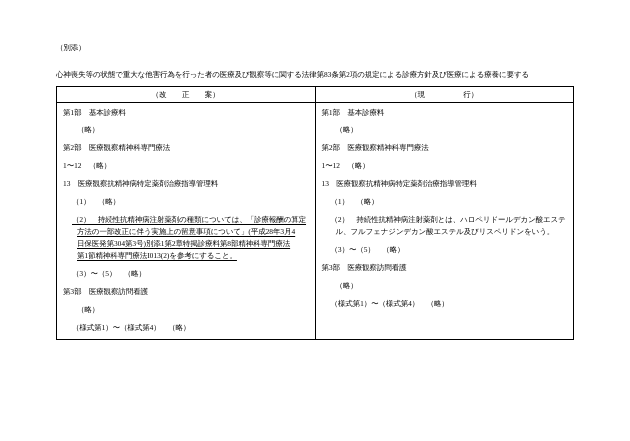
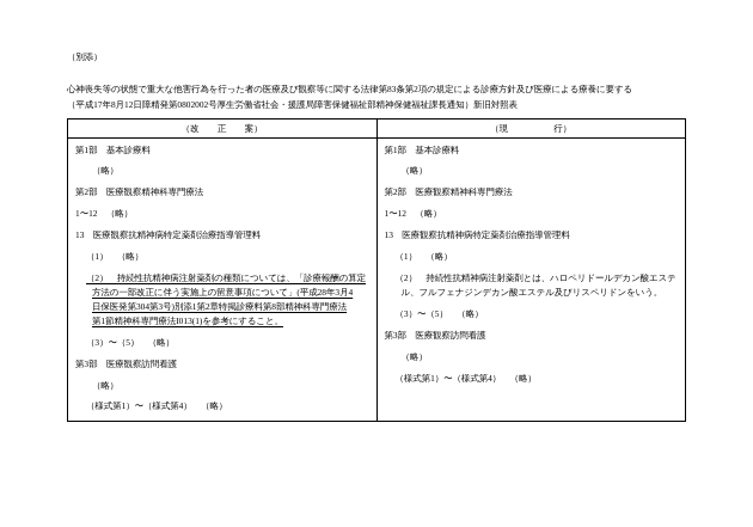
  （別添）
  心神喪失等の状態で重大な他害行為を行った者の医療及び観察等に関する法律第83条第2項の規定による診療方針及び医療による療養に要する
+ （平成17年8月12日障精発第0802002号厚生労働省社会・援護局障害保健福祉部精神保健福祉課長通知）新旧対照表
  （改 正 案）	（現 行）
- 第1部 基本診療料（略）第2部 医療観察精神科専門療法1〜12 （略）13 医療観察抗精神病特定薬剤治療指導管理料（1） （略）（2） 持続性抗精神病注射薬剤の種類については、「診療報酬の算定方法の一部改正に伴う実施上の留意事項について」(平成28年3月4日保医発第304第3号)別添1第2章特掲診療料第8部精神科専門療法第1節精神科専門療法I013(2)を参考にすること。（3）〜（5） （略）第3部 医療観察訪問看護（略）（様式第1）〜（様式第4） （略）	第1部 基本診療料（略）第2部 医療観察精神科専門療法1〜12 （略）13 医療観察抗精神病特定薬剤治療指導管理料（1） （略）（2） 持続性抗精神病注射薬剤とは、ハロペリドールデカン酸エステル、フルフェナジンデカン酸エステル及びリスペリドンをいう。（3）〜（5） （略）第3部 医療観察訪問看護（略）（様式第1）〜（様式第4） （略）
+ 第1部 基本診療料（略）第2部 医療観察精神科専門療法1〜12 （略）13 医療観察抗精神病特定薬剤治療指導管理料（1） （略）（2） 持続性抗精神病注射薬剤の種類については、「診療報酬の算定方法の一部改正に伴う実施上の留意事項について」(平成28年3月4日保医発第304第3号)別添1第2章特掲診療料第8部精神科専門療法第1節精神科専門療法I013(1)を参考にすること。（3）〜（5） （略）第3部 医療観察訪問看護（略）（様式第1）〜（様式第4） （略）	第1部 基本診療料（略）第2部 医療観察精神科専門療法1〜12 （略）13 医療観察抗精神病特定薬剤治療指導管理料（1） （略）（2） 持続性抗精神病注射薬剤とは、ハロペリドールデカン酸エステル、フルフェナジンデカン酸エステル及びリスペリドンをいう。（3）〜（5） （略）第3部 医療観察訪問看護（略）（様式第1）〜（様式第4） （略）
